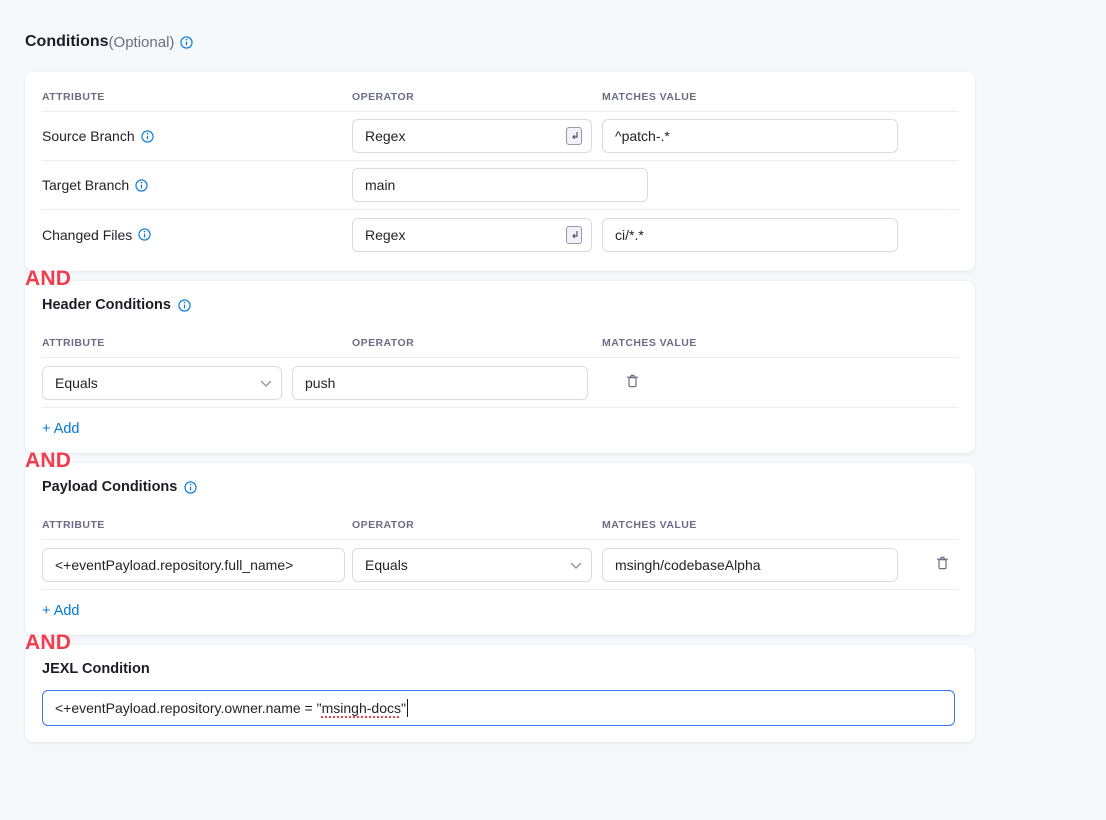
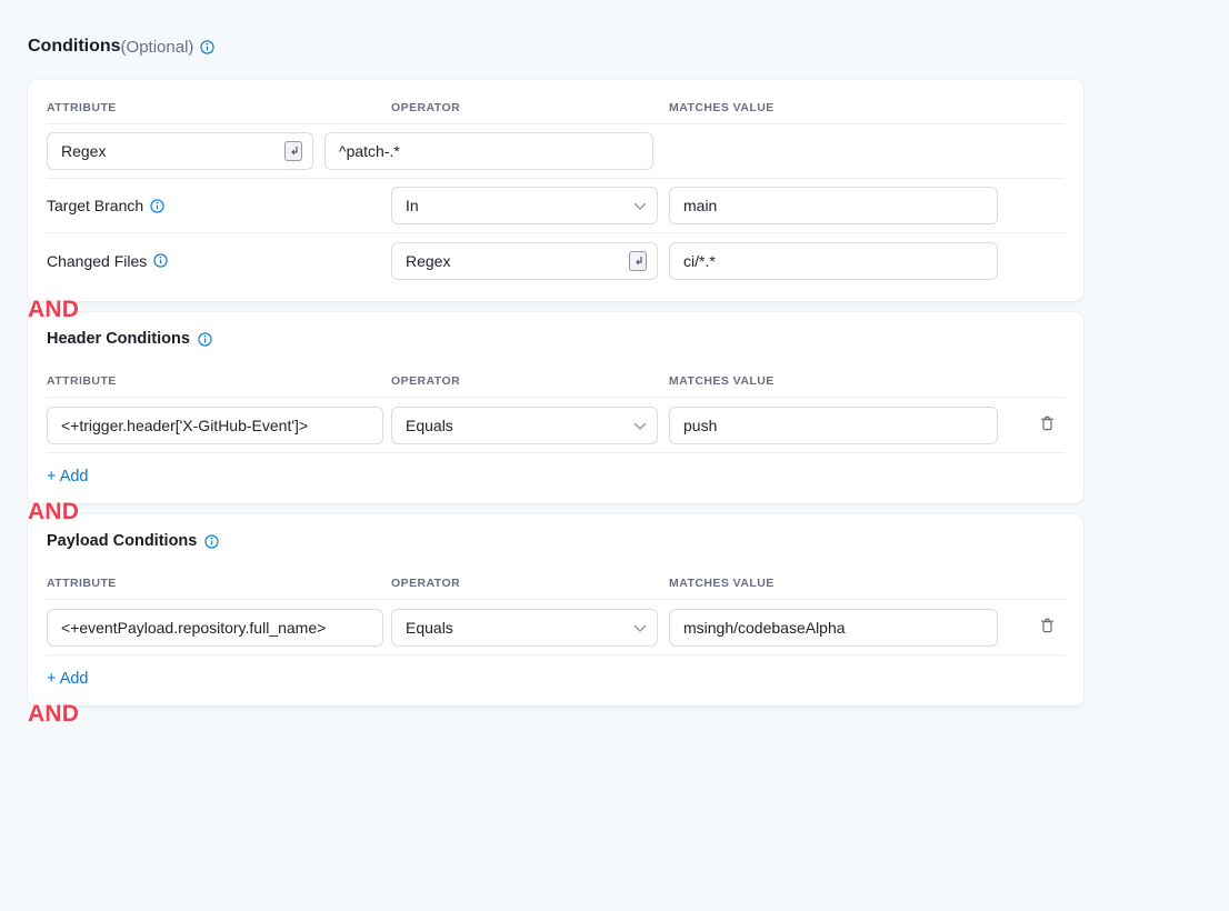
  Conditions
  (Optional)
  ATTRIBUTE
  OPERATOR
  MATCHES VALUE
- Source Branch
  Regex
  ^patch-.*
  Target Branch
+ In
  main
  Changed Files
  Regex
  ci/*.*
  AND
  Header Conditions
  ATTRIBUTE
  OPERATOR
  MATCHES VALUE
+ <+trigger.header['X-GitHub-Event']>
  Equals
  push
  + Add
  AND
  Payload Conditions
  ATTRIBUTE
  OPERATOR
  MATCHES VALUE
  <+eventPayload.repository.full_name>
  Equals
  msingh/codebaseAlpha
  + Add
  AND
- JEXL Condition
- <+eventPayload.repository.owner.name = "
- msingh-docs
- "
